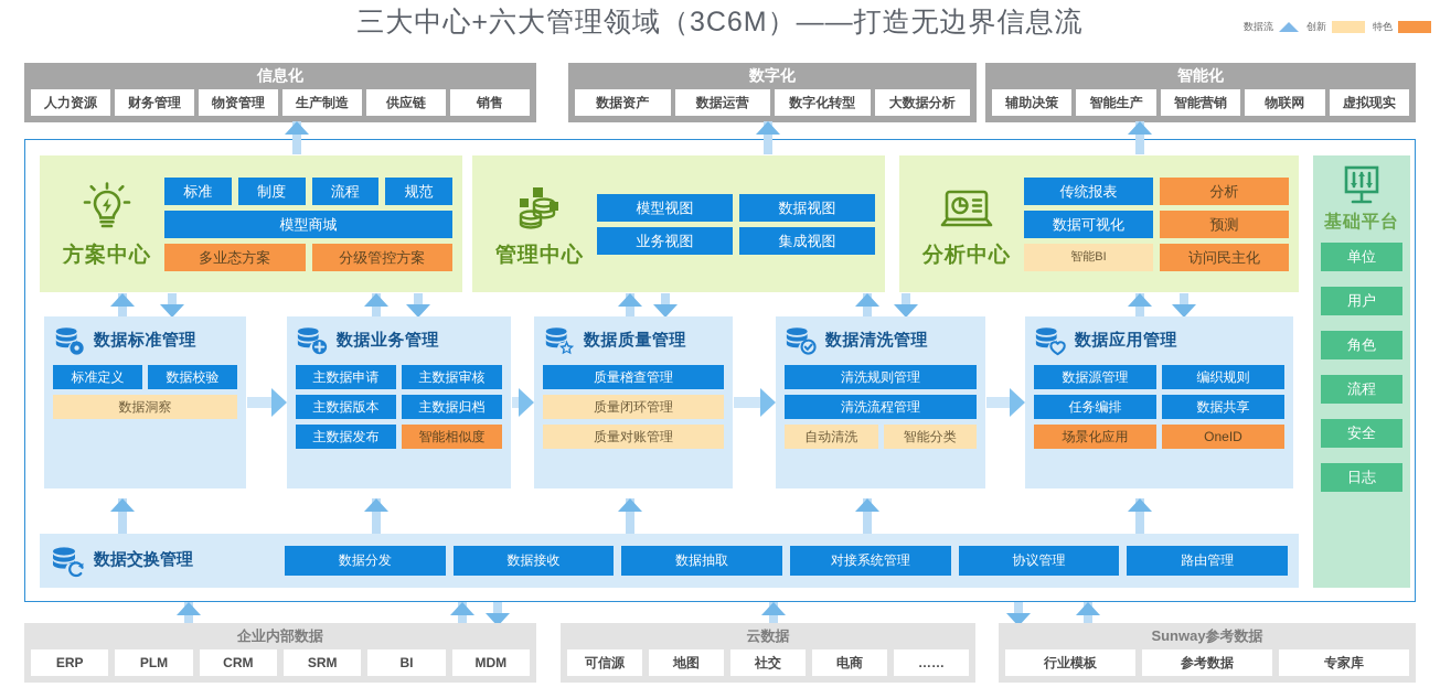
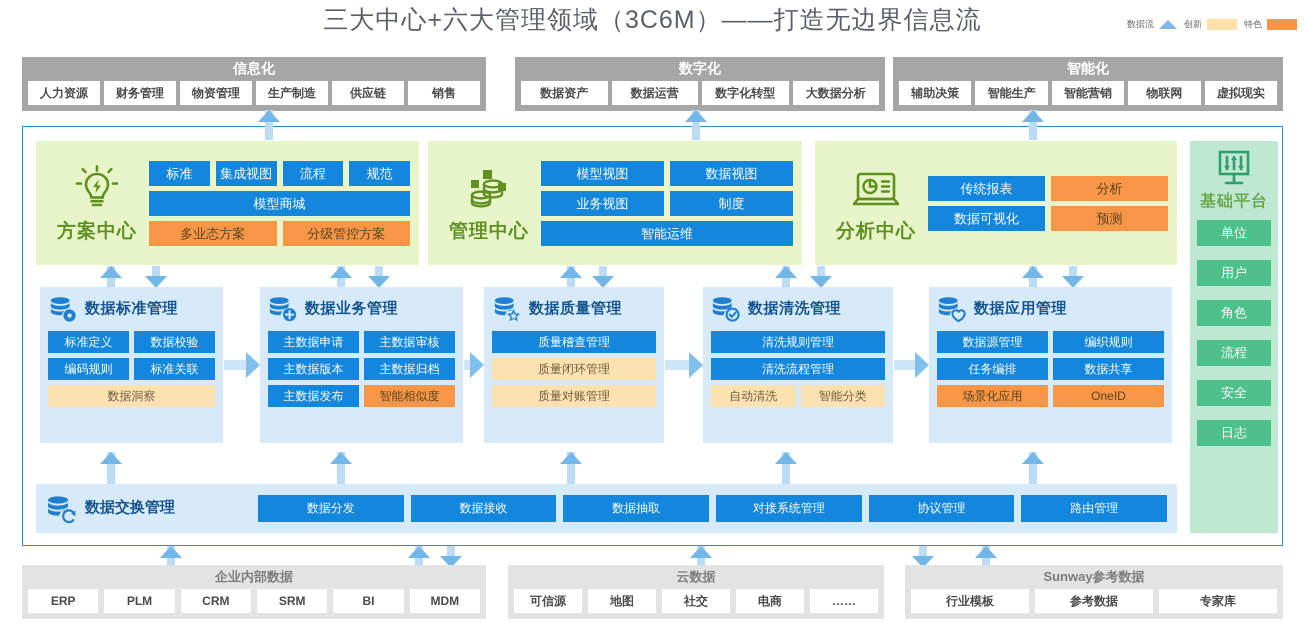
  三大中心+六大管理领域（3C6M）——打造无边界信息流
  数据流
  创新
  特色
  信息化
  人力资源
  财务管理
  物资管理
  生产制造
  供应链
  销售
  数字化
  数据资产
  数据运营
  数字化转型
  大数据分析
  智能化
  辅助决策
  智能生产
  智能营销
  物联网
  虚拟现实
  方案中心
  标准
- 制度
+ 集成视图
  流程
  规范
  模型商城
  多业态方案
  分级管控方案
  管理中心
  模型视图
  数据视图
  业务视图
- 集成视图
+ 制度
+ 智能运维
  分析中心
  传统报表
  分析
  数据可视化
  预测
- 智能BI
- 访问民主化
  基础平台
  单位
  用户
  角色
  流程
  安全
  日志
  数据标准管理
  标准定义
  数据校验
+ 编码规则
+ 标准关联
  数据洞察
  数据业务管理
  主数据申请
  主数据审核
  主数据版本
  主数据归档
  主数据发布
  智能相似度
  数据质量管理
  质量稽查管理
  质量闭环管理
  质量对账管理
  数据清洗管理
  清洗规则管理
  清洗流程管理
  自动清洗
  智能分类
  数据应用管理
  数据源管理
  编织规则
  任务编排
  数据共享
  场景化应用
  OneID
  数据交换管理
  数据分发
  数据接收
  数据抽取
  对接系统管理
  协议管理
  路由管理
  企业内部数据
  ERP
  PLM
  CRM
  SRM
  BI
  MDM
  云数据
  可信源
  地图
  社交
  电商
  ……
  Sunway参考数据
  行业模板
  参考数据
  专家库
